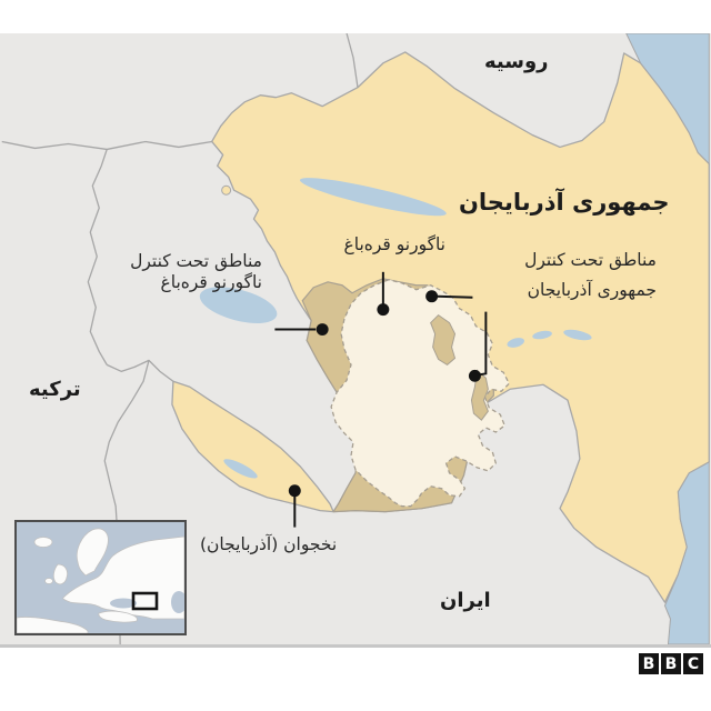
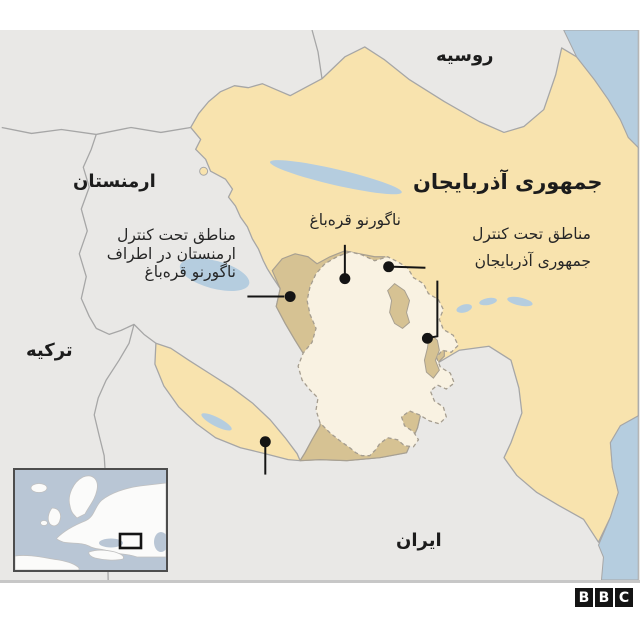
  روسیه
+ ارمنستان
  جمهوری آذربایجان
  ترکیه
  ایران
  ناگورنو قره‌باغ
  مناطق تحت کنترل
+ ارمنستان در اطراف
  ناگورنو قره‌باغ
  مناطق تحت کنترل
  جمهوری آذربایجان
- نخجوان (آذربایجان)
  B
  B
  C
